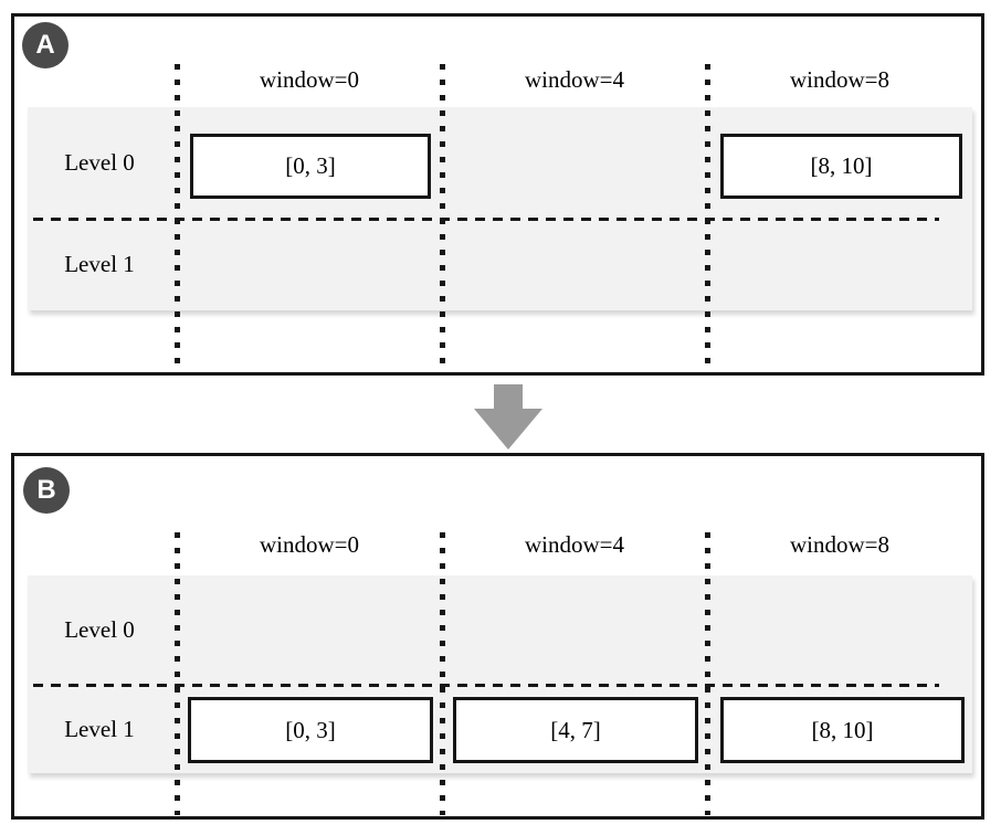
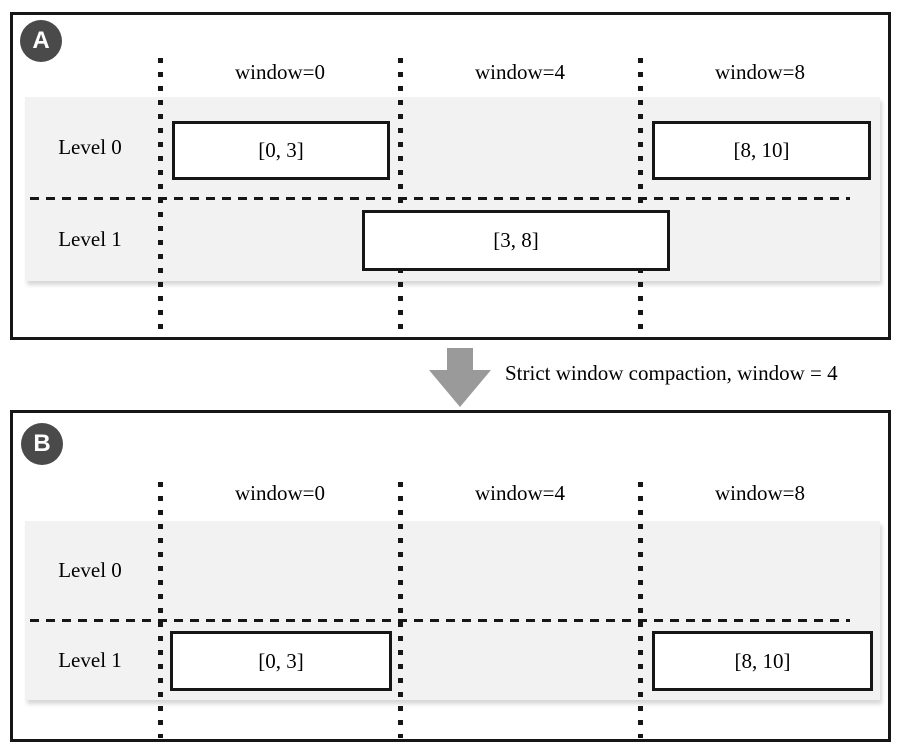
  A
  window=0
  window=4
  window=8
  Level 0
  Level 1
  [0, 3]
  [8, 10]
+ [3, 8]
+ Strict window compaction, window = 4
  B
  window=0
  window=4
  window=8
  Level 0
  Level 1
  [0, 3]
- [4, 7]
  [8, 10]
